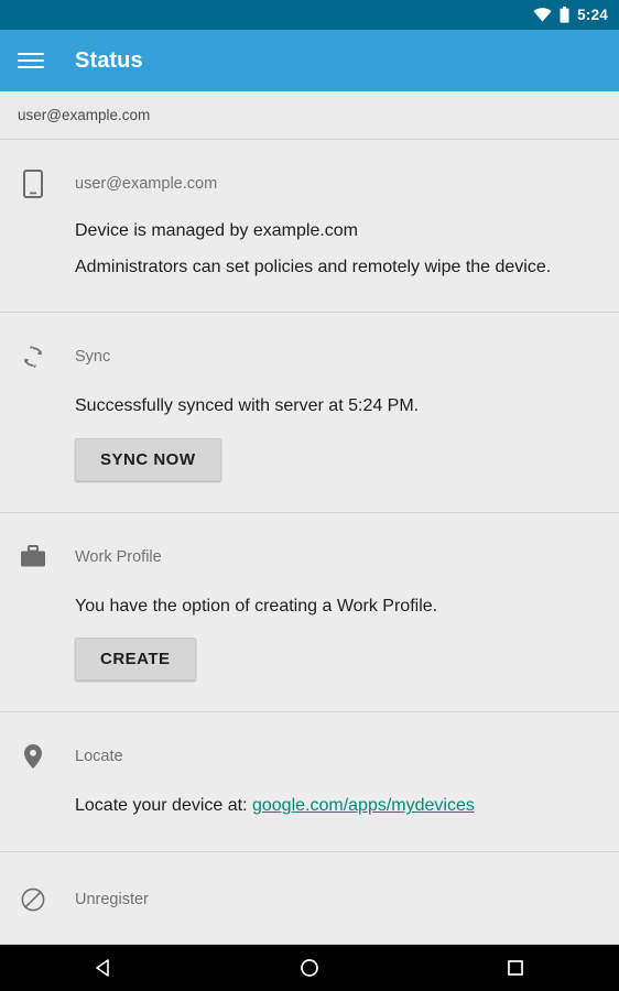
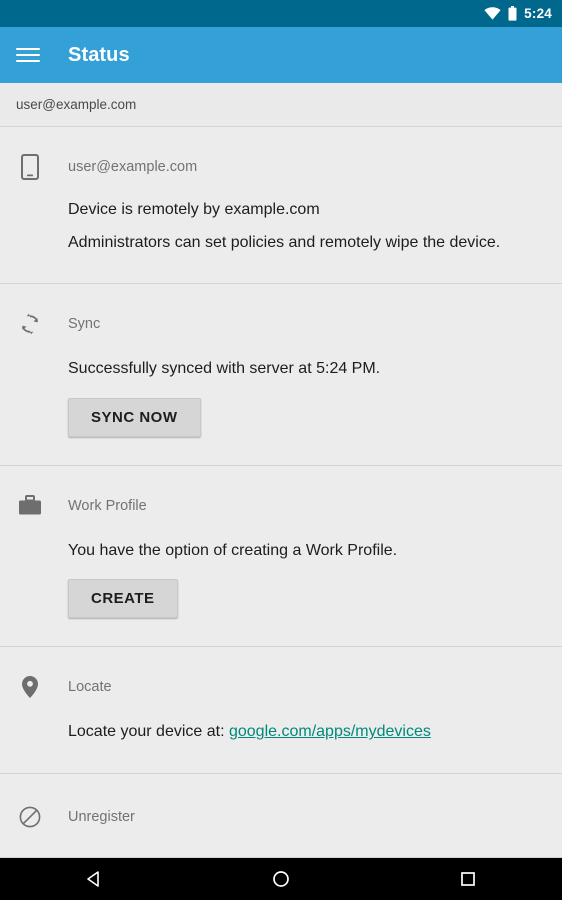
  5:24
  Status
  user@example.com
  user@example.com
- Device is managed by example.com
+ Device is remotely by example.com
  Administrators can set policies and remotely wipe the device.
  Sync
  Successfully synced with server at 5:24 PM.
  SYNC NOW
  Work Profile
  You have the option of creating a Work Profile.
  CREATE
  Locate
  Locate your device at: google.com/apps/mydevices
  Unregister
